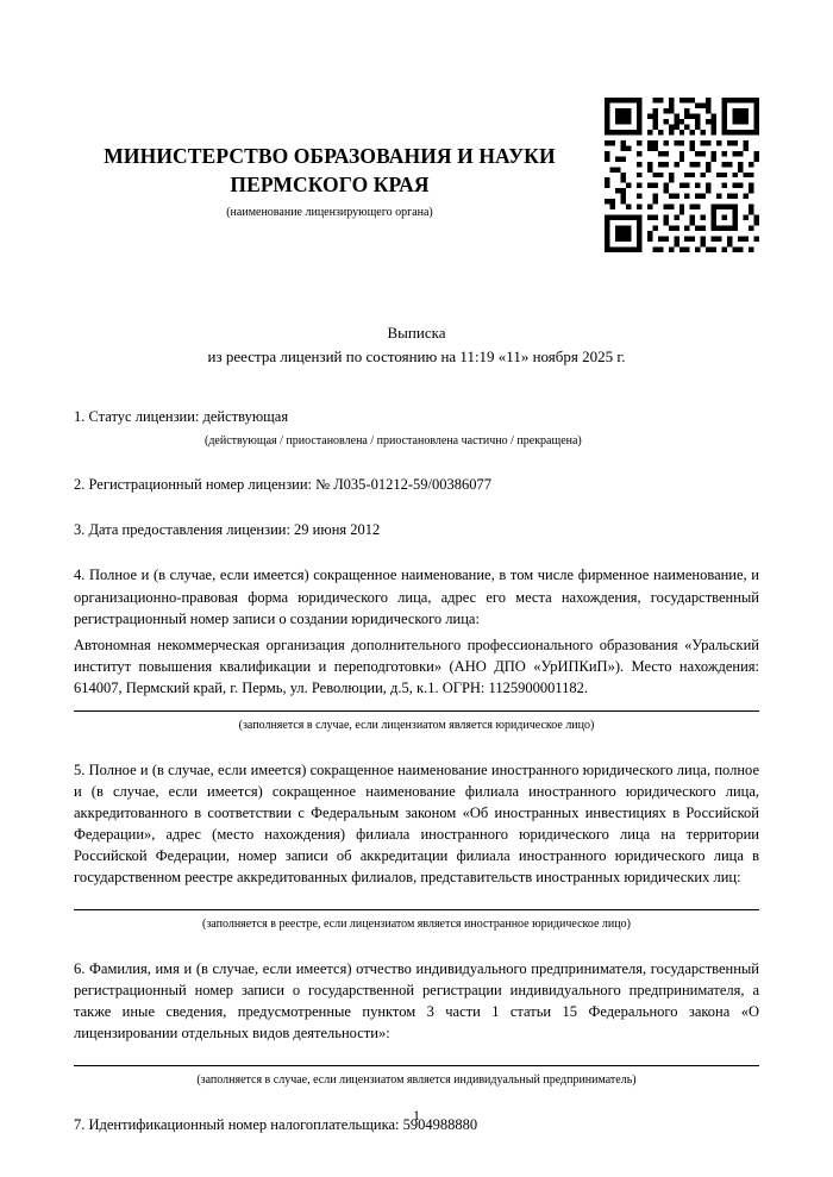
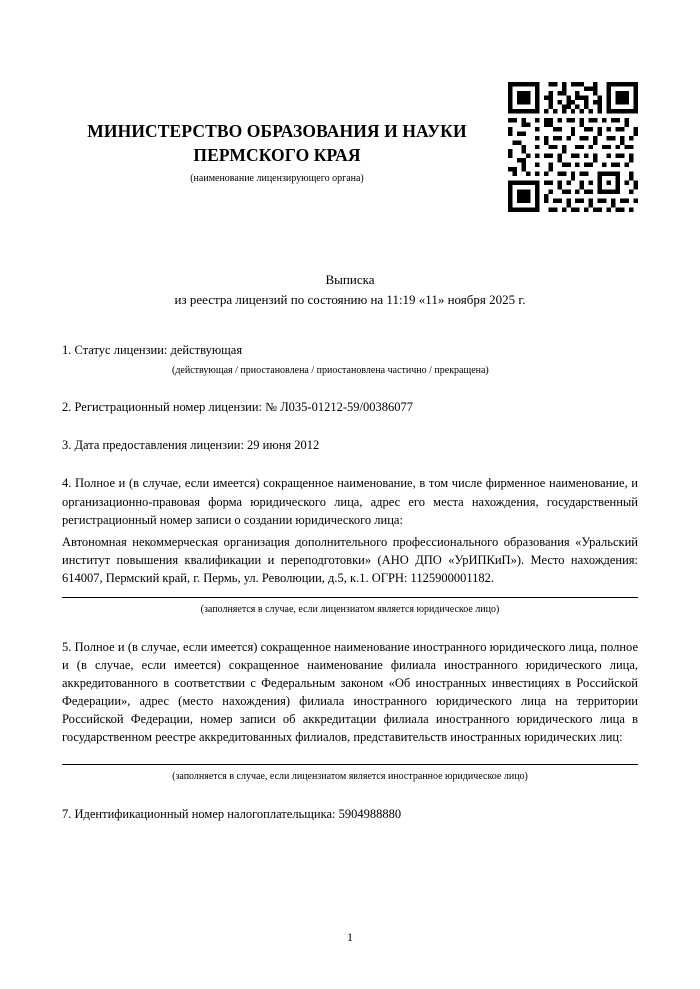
  МИНИСТЕРСТВО ОБРАЗОВАНИЯ И НАУКИ ПЕРМСКОГО КРАЯ
  (наименование лицензирующего органа)
  Выписка
  из реестра лицензий по состоянию на 11:19 «11» ноября 2025 г.
  1. Статус лицензии: действующая
  (действующая / приостановлена / приостановлена частично / прекращена)
  2. Регистрационный номер лицензии: № Л035-01212-59/00386077
  3. Дата предоставления лицензии: 29 июня 2012
  4. Полное и (в случае, если имеется) сокращенное наименование, в том числе фирменное наименование, и организационно-правовая форма юридического лица, адрес его места нахождения, государственный регистрационный номер записи о создании юридического лица:
  Автономная некоммерческая организация дополнительного профессионального образования «Уральский институт повышения квалификации и переподготовки» (АНО ДПО «УрИПКиП»). Место нахождения: 614007, Пермский край, г. Пермь, ул. Революции, д.5, к.1. ОГРН: 1125900001182.
  (заполняется в случае, если лицензиатом является юридическое лицо)
  5. Полное и (в случае, если имеется) сокращенное наименование иностранного юридического лица, полное и (в случае, если имеется) сокращенное наименование филиала иностранного юридического лица, аккредитованного в соответствии с Федеральным законом «Об иностранных инвестициях в Российской Федерации», адрес (место нахождения) филиала иностранного юридического лица на территории Российской Федерации, номер записи об аккредитации филиала иностранного юридического лица в государственном реестре аккредитованных филиалов, представительств иностранных юридических лиц:
- (заполняется в реестре, если лицензиатом является иностранное юридическое лицо)
+ (заполняется в случае, если лицензиатом является иностранное юридическое лицо)
- 6. Фамилия, имя и (в случае, если имеется) отчество индивидуального предпринимателя, государственный регистрационный номер записи о государственной регистрации индивидуального предпринимателя, а также иные сведения, предусмотренные пунктом 3 части 1 статьи 15 Федерального закона «О лицензировании отдельных видов деятельности»:
- (заполняется в случае, если лицензиатом является индивидуальный предприниматель)
  7. Идентификационный номер налогоплательщика: 5904988880
  1
